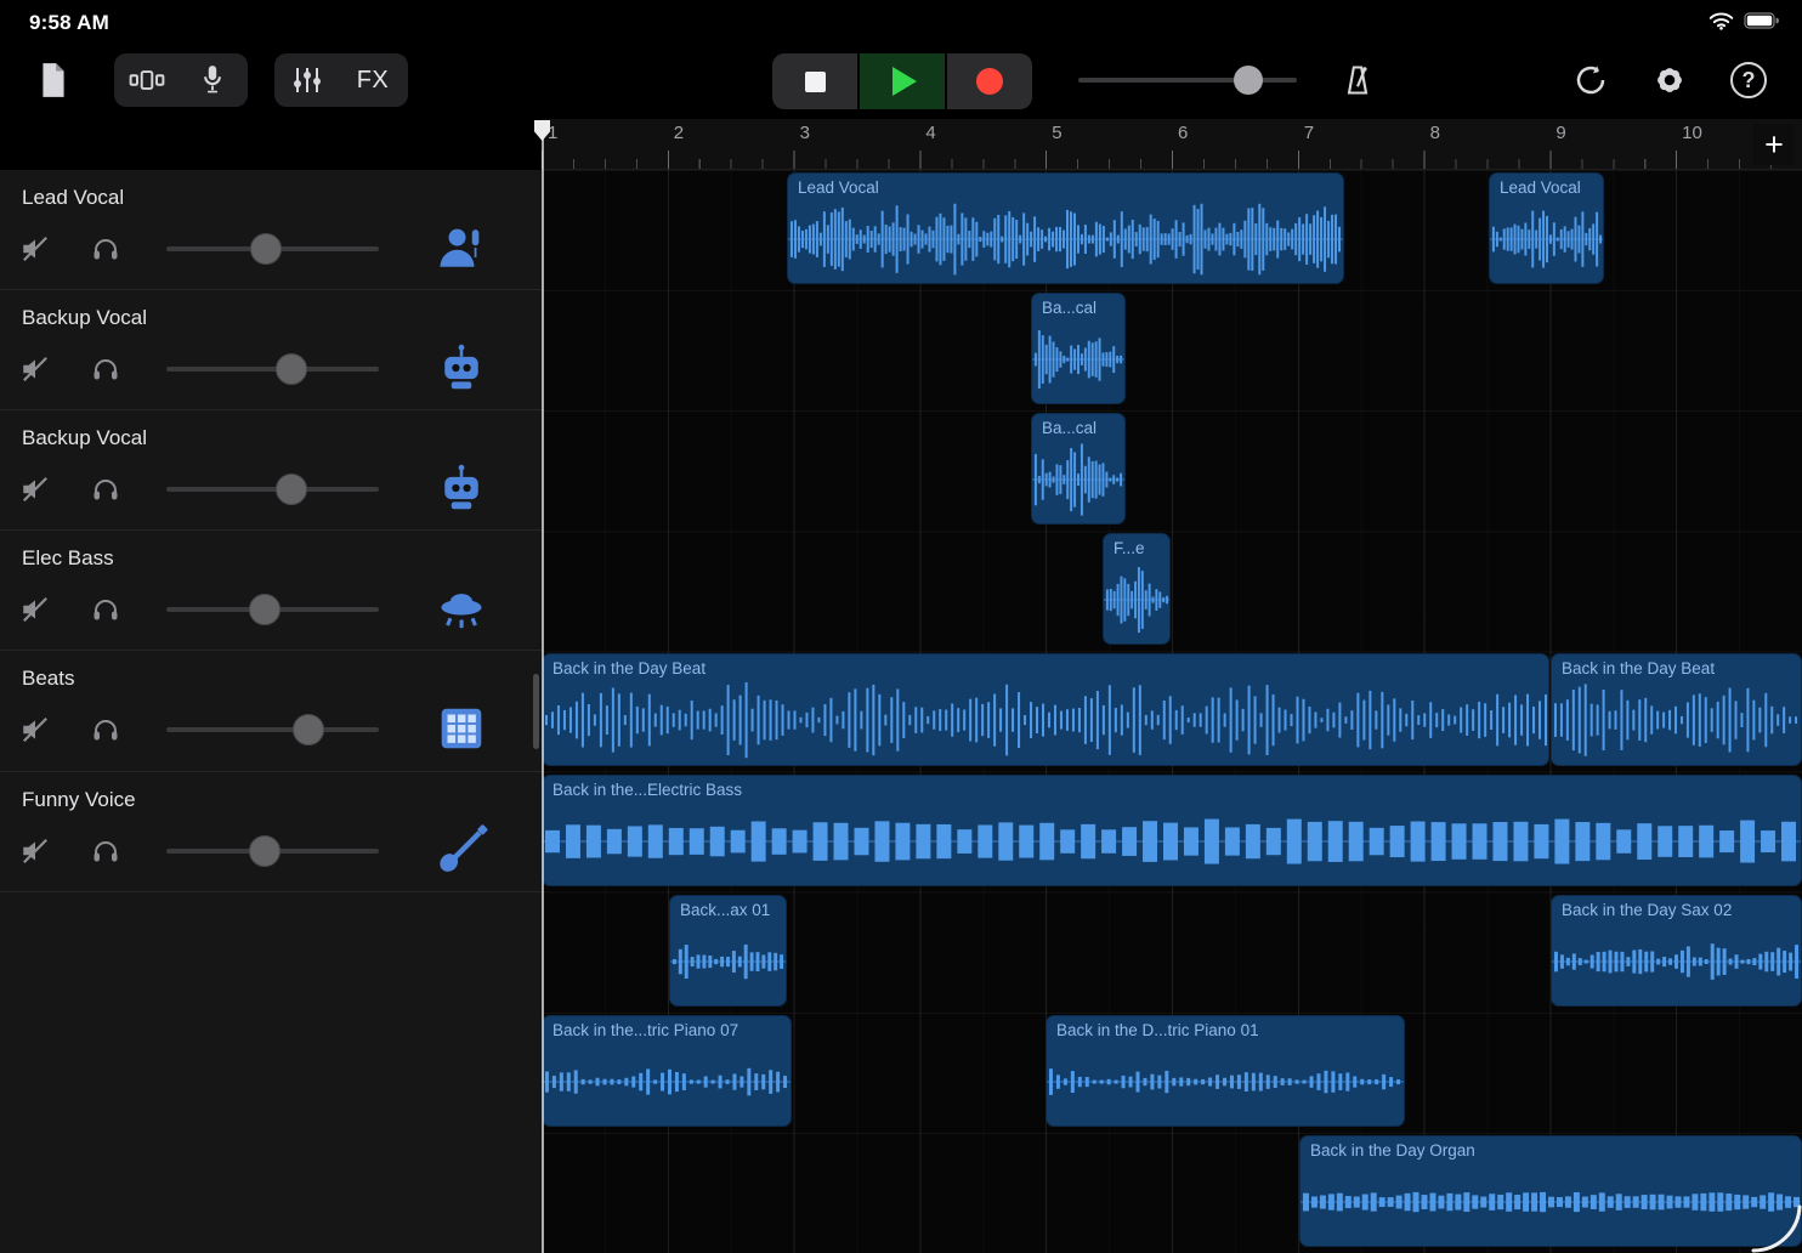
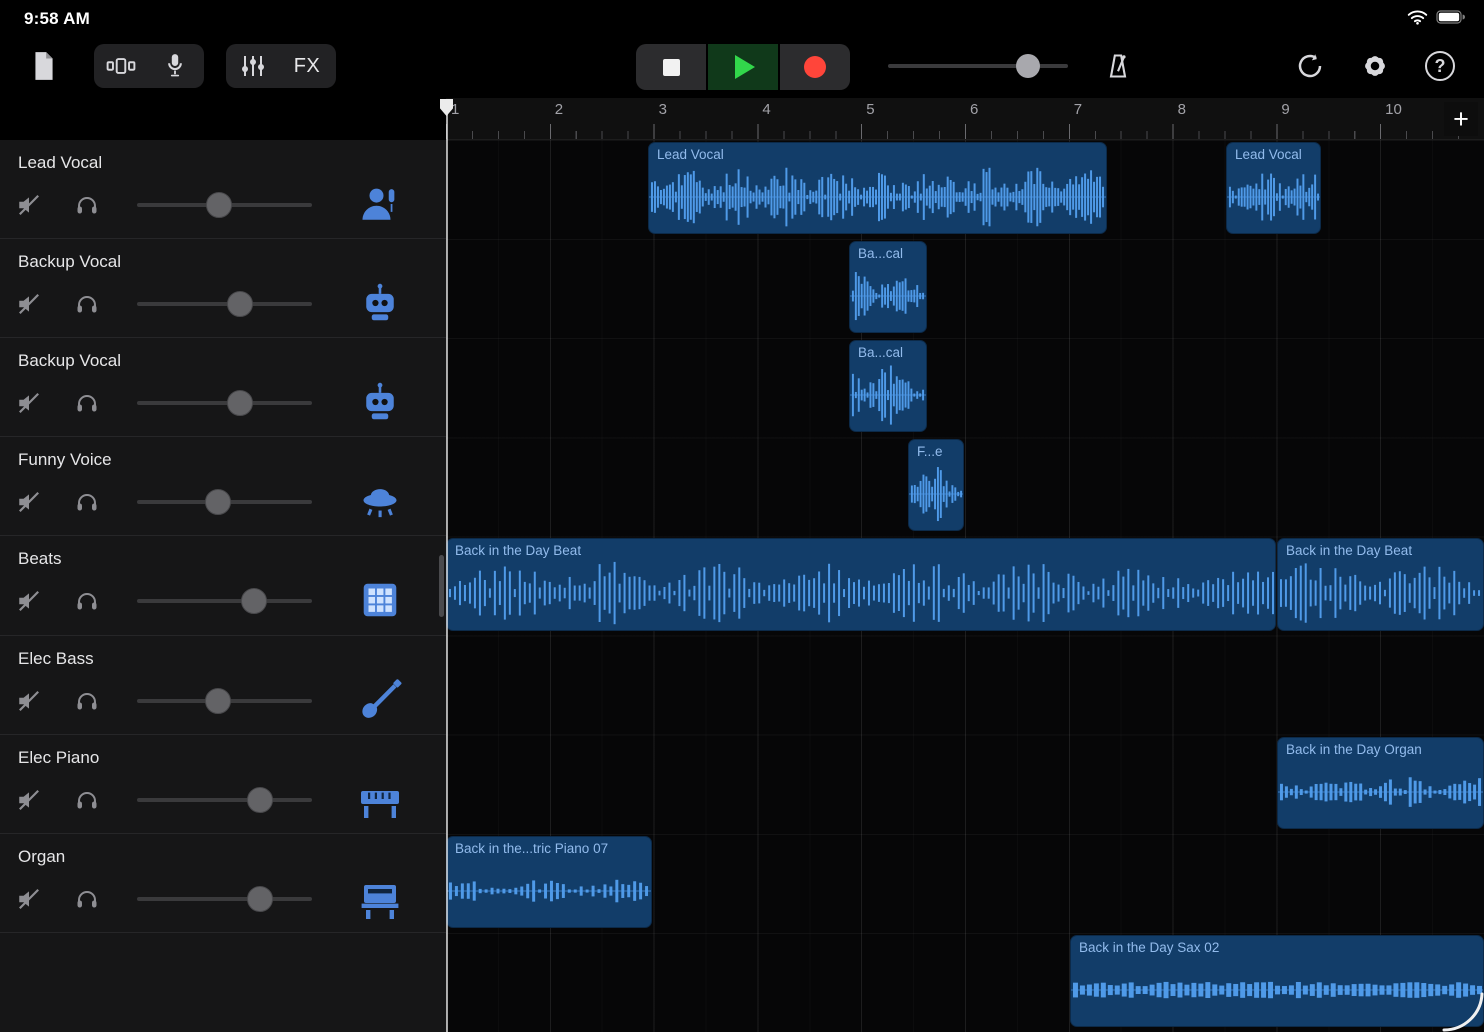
  9:58 AM
  FX
  ?
  1
  2
  3
  4
  5
  6
  7
  8
  9
  10
  +
  Lead Vocal
  Backup Vocal
  Backup Vocal
- Elec Bass
+ Funny Voice
  Beats
- Funny Voice
+ Elec Bass
+ Elec Piano
+ Organ
  Lead Vocal
  Lead Vocal
  Ba...cal
  Ba...cal
  F...e
  Back in the Day Beat
  Back in the Day Beat
- Back in the...Electric Bass
- Back...ax 01
- Back in the Day Sax 02
+ Back in the Day Organ
  Back in the...tric Piano 07
- Back in the D...tric Piano 01
- Back in the Day Organ
+ Back in the Day Sax 02
